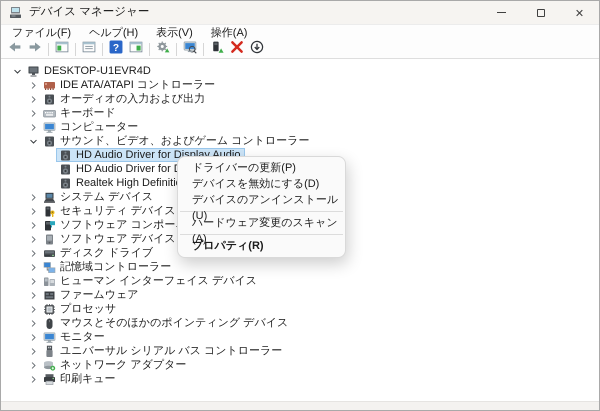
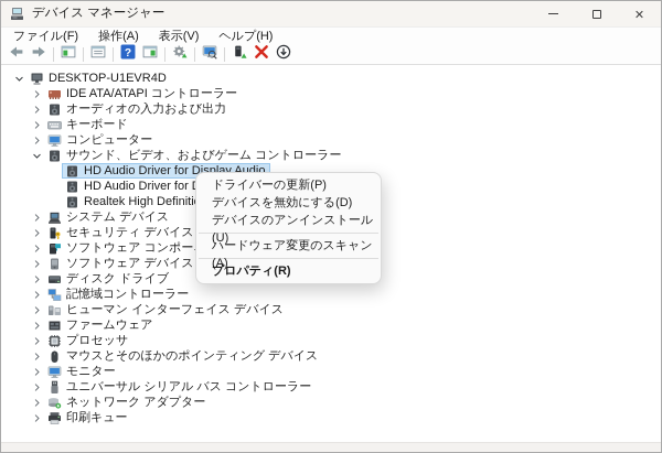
  デバイス マネージャー
  ✕
  ファイル(F)
- ヘルプ(H)
+ 操作(A)
  表示(V)
- 操作(A)
+ ヘルプ(H)
  ?
  DESKTOP-U1EVR4D
  IDE ATA/ATAPI コントローラー
  オーディオの入力および出力
  キーボード
  コンピューター
  サウンド、ビデオ、およびゲーム コントローラー
  HD Audio Driver for Display Audio
  Realtek High Definiti
  システム デバイス
  セキュリティ デバイス
  ソフトウェア コンポー
  ソフトウェア デバイス
  ディスク ドライブ
  記憶域コントローラー
  ヒューマン インターフェイス デバイス
  ファームウェア
  プロセッサ
  マウスとそのほかのポインティング デバイス
  モニター
  ユニバーサル シリアル バス コントローラー
  ネットワーク アダプター
  印刷キュー
  ドライバーの更新(P)
  デバイスを無効にする(D)
  デバイスのアンインストール(U)
  ハードウェア変更のスキャン(A)
  プロパティ(R)
